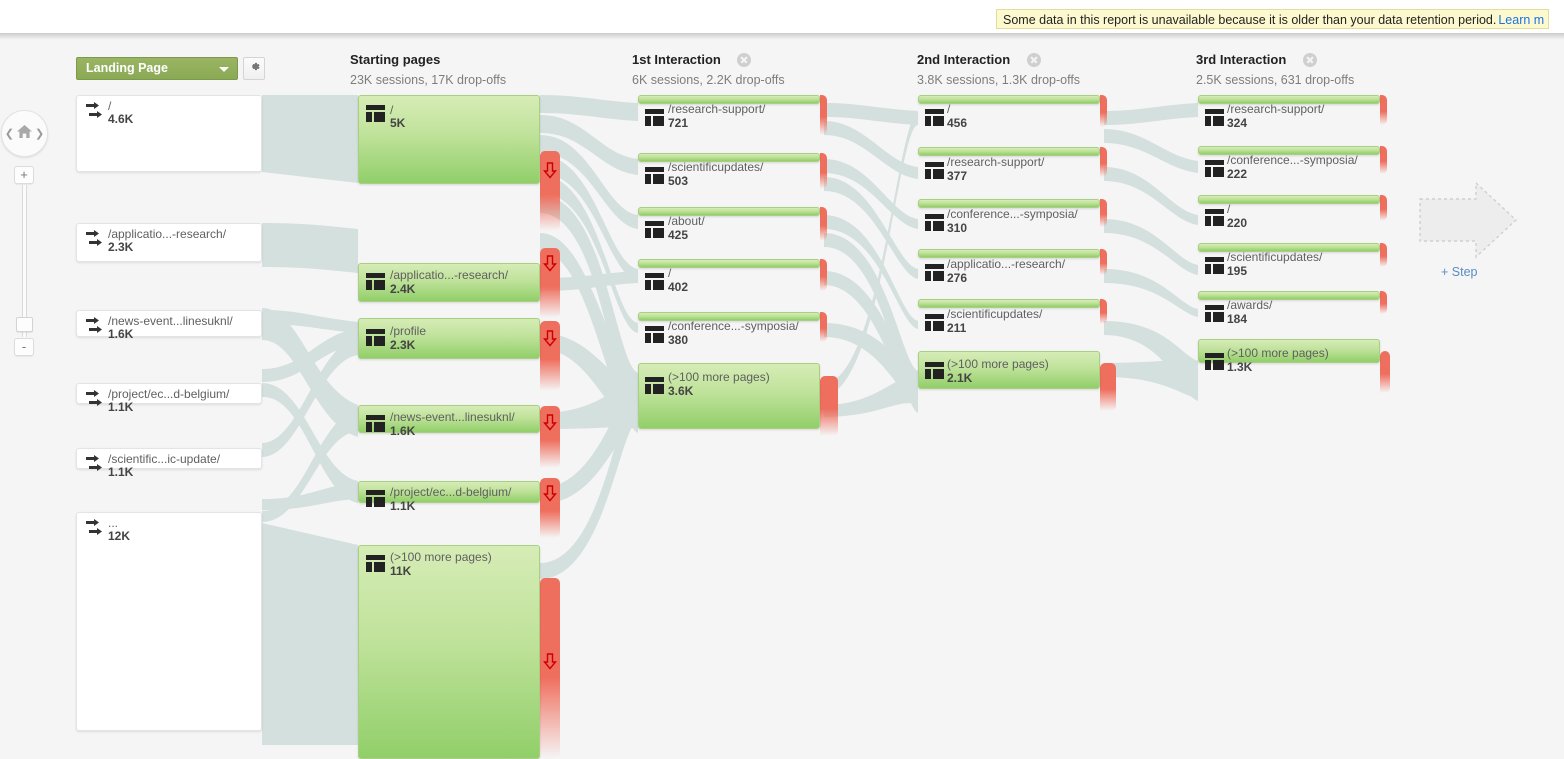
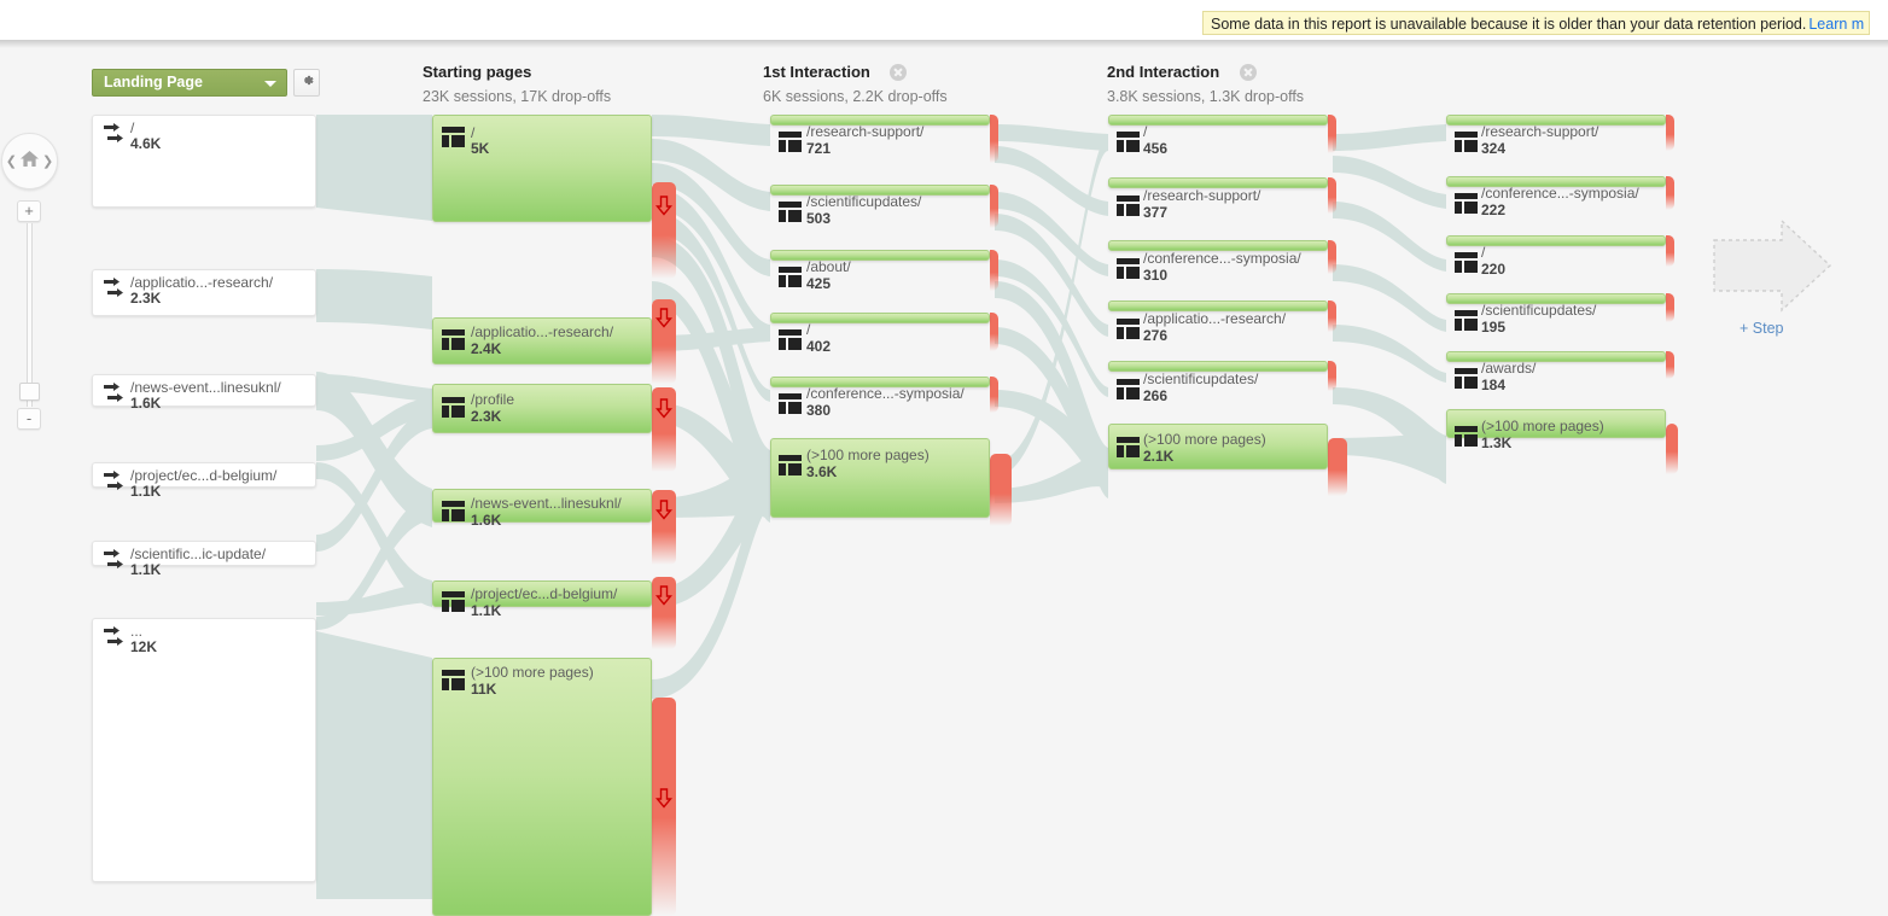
  Some data in this report is unavailable because it is older than your data retention period. Learn m
  ❮
  ❯
  +
  -
  Landing Page
  Starting pages
  23K sessions, 17K drop-offs
  1st Interaction
  6K sessions, 2.2K drop-offs
  2nd Interaction
  3.8K sessions, 1.3K drop-offs
- 3rd Interaction
- 2.5K sessions, 631 drop-offs
  /
  4.6K
  /applicatio...-research/
  2.3K
  /news-event...linesuknl/
  1.6K
  /project/ec...d-belgium/
  1.1K
  /scientific...ic-update/
  1.1K
  ...
  12K
  /
  5K
  /applicatio...-research/
  2.4K
  /profile
  2.3K
  /news-event...linesuknl/
  1.6K
  /project/ec...d-belgium/
  1.1K
  (>100 more pages)
  11K
  /research-support/
  721
  /scientificupdates/
  503
  /about/
  425
  /
  402
  /conference...-symposia/
  380
  (>100 more pages)
  3.6K
  /
  456
  /research-support/
  377
  /conference...-symposia/
  310
  /applicatio...-research/
  276
  /scientificupdates/
- 211
+ 266
  (>100 more pages)
  2.1K
  /research-support/
  324
  /conference...-symposia/
  222
  /
  220
  /scientificupdates/
  195
  /awards/
  184
  (>100 more pages)
  1.3K
  + Step
